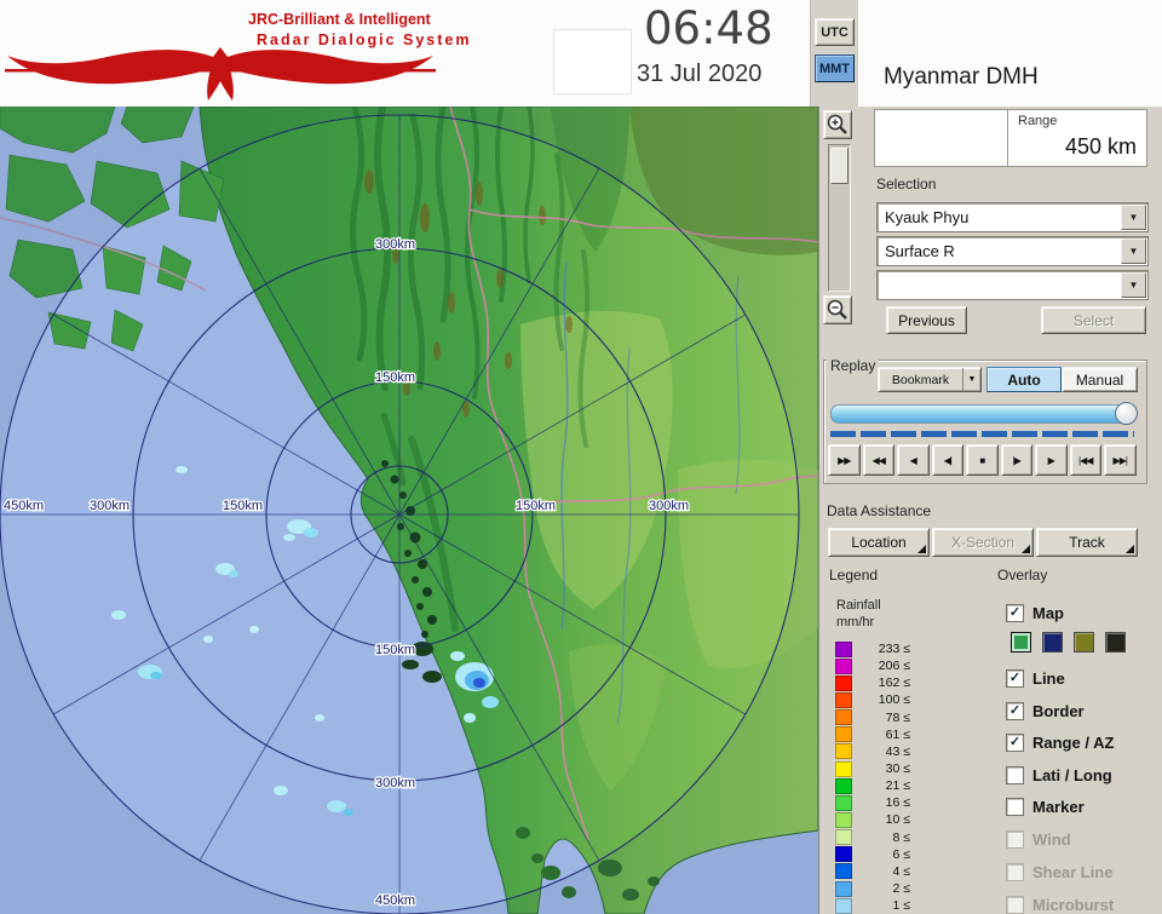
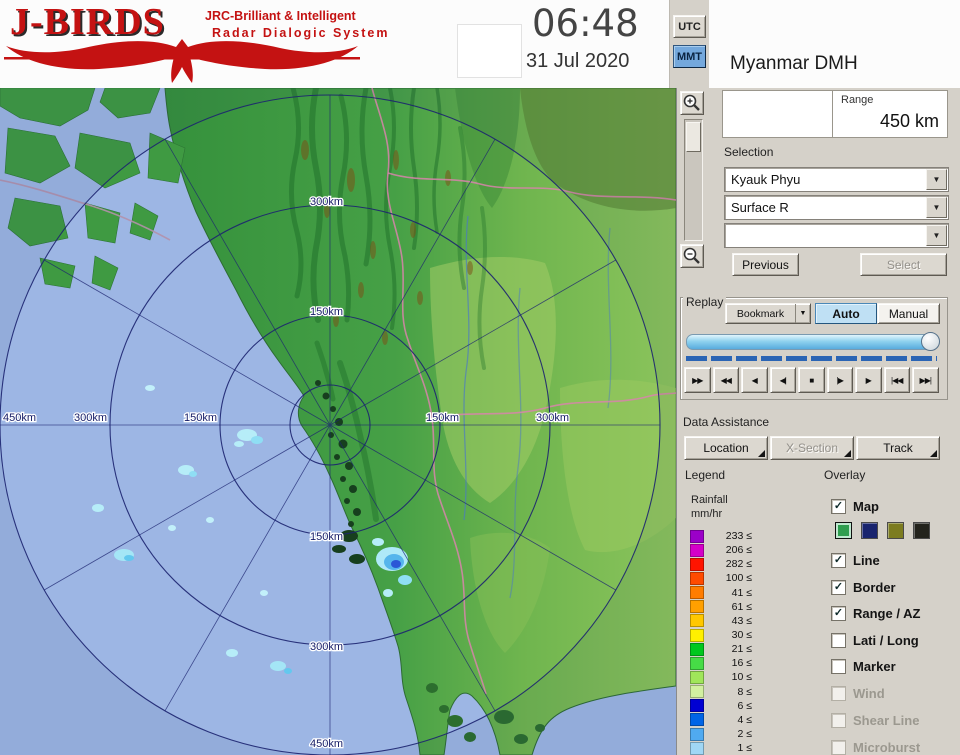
+ J-BIRDS
  JRC-Brilliant & Intelligent
  Radar Dialogic System
  06:48
  31 Jul 2020
  UTC
  MMT
  Myanmar DMH
  450km
  300km
  150km
  150km
  300km
  300km
  150km
  150km
  300km
  450km
  Range
  450 km
  Selection
  Kyauk Phyu
  ▼
  Surface R
  ▼
  ▼
  Previous
  Select
  Replay
  Bookmark
  Auto
  Manual
  ▶▶
  ◀◀
  ◀
  ◀|
  ■
  |▶
  ▶
  |◀◀
  ▶▶|
  Data Assistance
  Location
  X-Section
  Track
  Legend
  Overlay
  Rainfall
  mm/hr
  233 ≤
  206 ≤
- 162 ≤
+ 282 ≤
  100 ≤
- 78 ≤
+ 41 ≤
  61 ≤
  43 ≤
  30 ≤
  21 ≤
  16 ≤
  10 ≤
  8 ≤
  6 ≤
  4 ≤
  2 ≤
  1 ≤
  ✓
  Map
  ✓
  Line
  ✓
  Border
  ✓
  Range / AZ
  Lati / Long
  Marker
  Wind
  Shear Line
  Microburst
